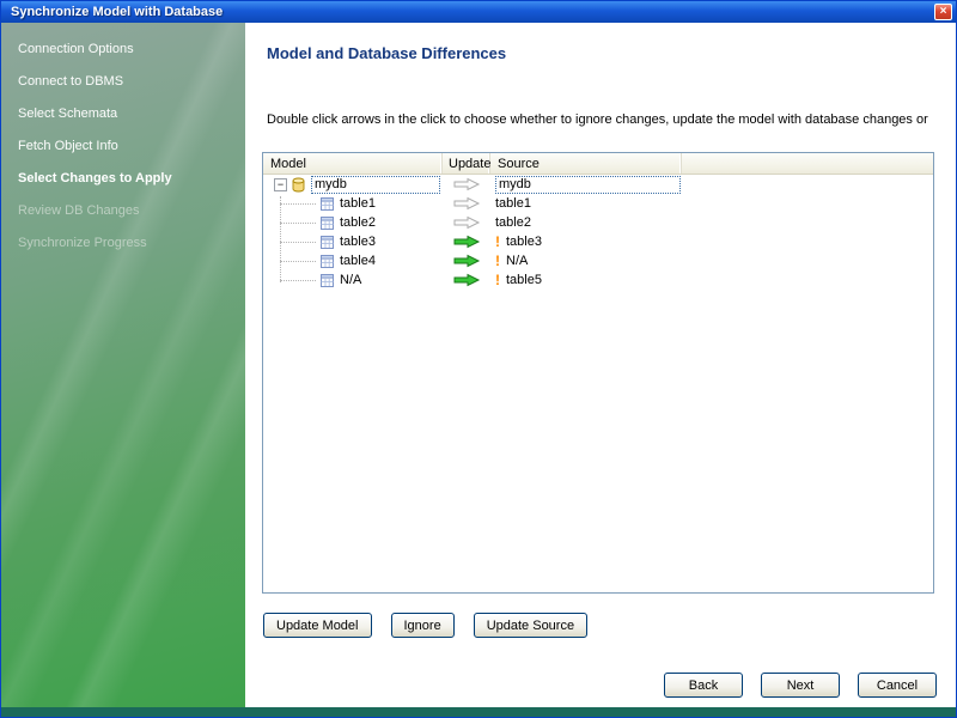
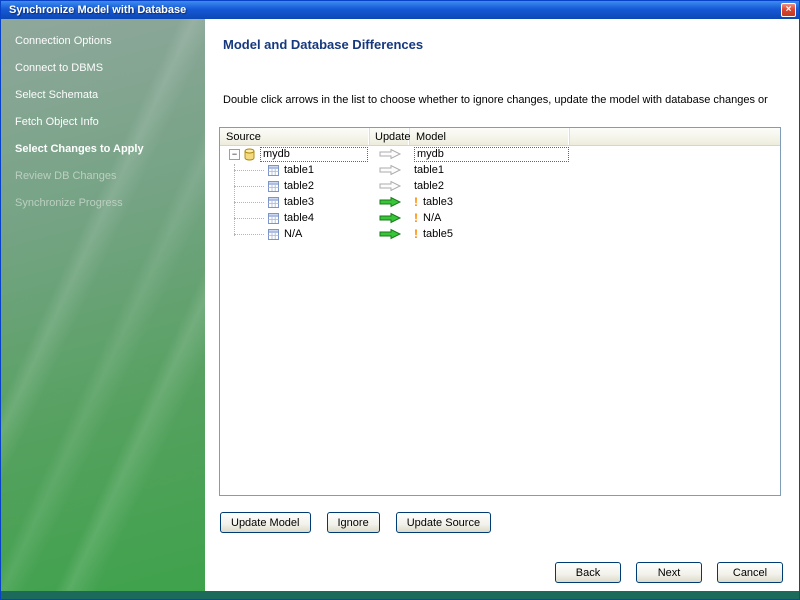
  Synchronize Model with Database
  ×
  Connection Options
  Connect to DBMS
  Select Schemata
  Fetch Object Info
  Select Changes to Apply
  Review DB Changes
  Synchronize Progress
  Model and Database Differences
- Double click arrows in the click to choose whether to ignore changes, update the model with database changes or
+ Double click arrows in the list to choose whether to ignore changes, update the model with database changes or
- Model
+ Source
  Update
- Source
+ Model
  −
  mydb
  mydb
  table1
  table1
  table2
  table2
  table3
  !
  table3
  table4
  !
  N/A
  N/A
  !
  table5
  Update Model
  Ignore
  Update Source
  Back
  Next
  Cancel
